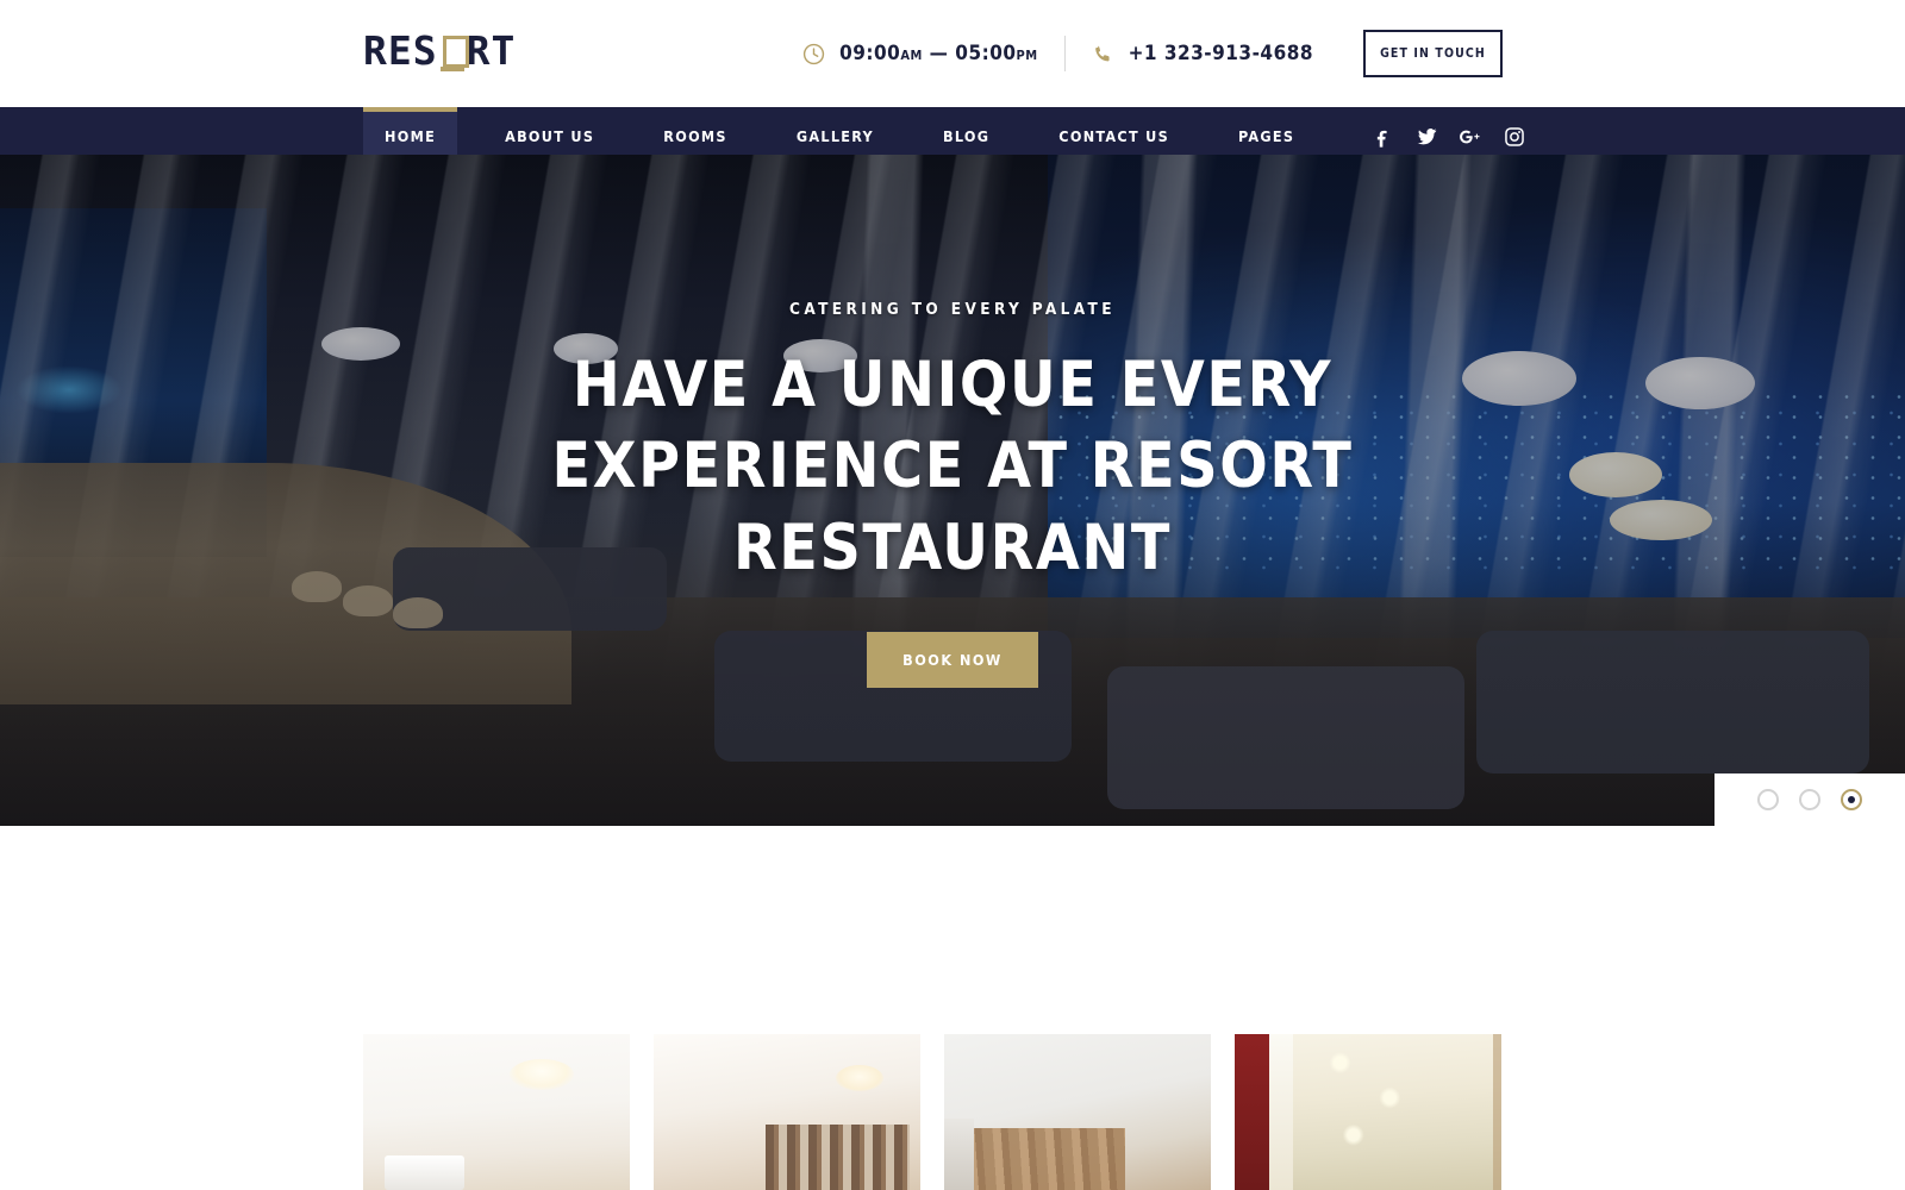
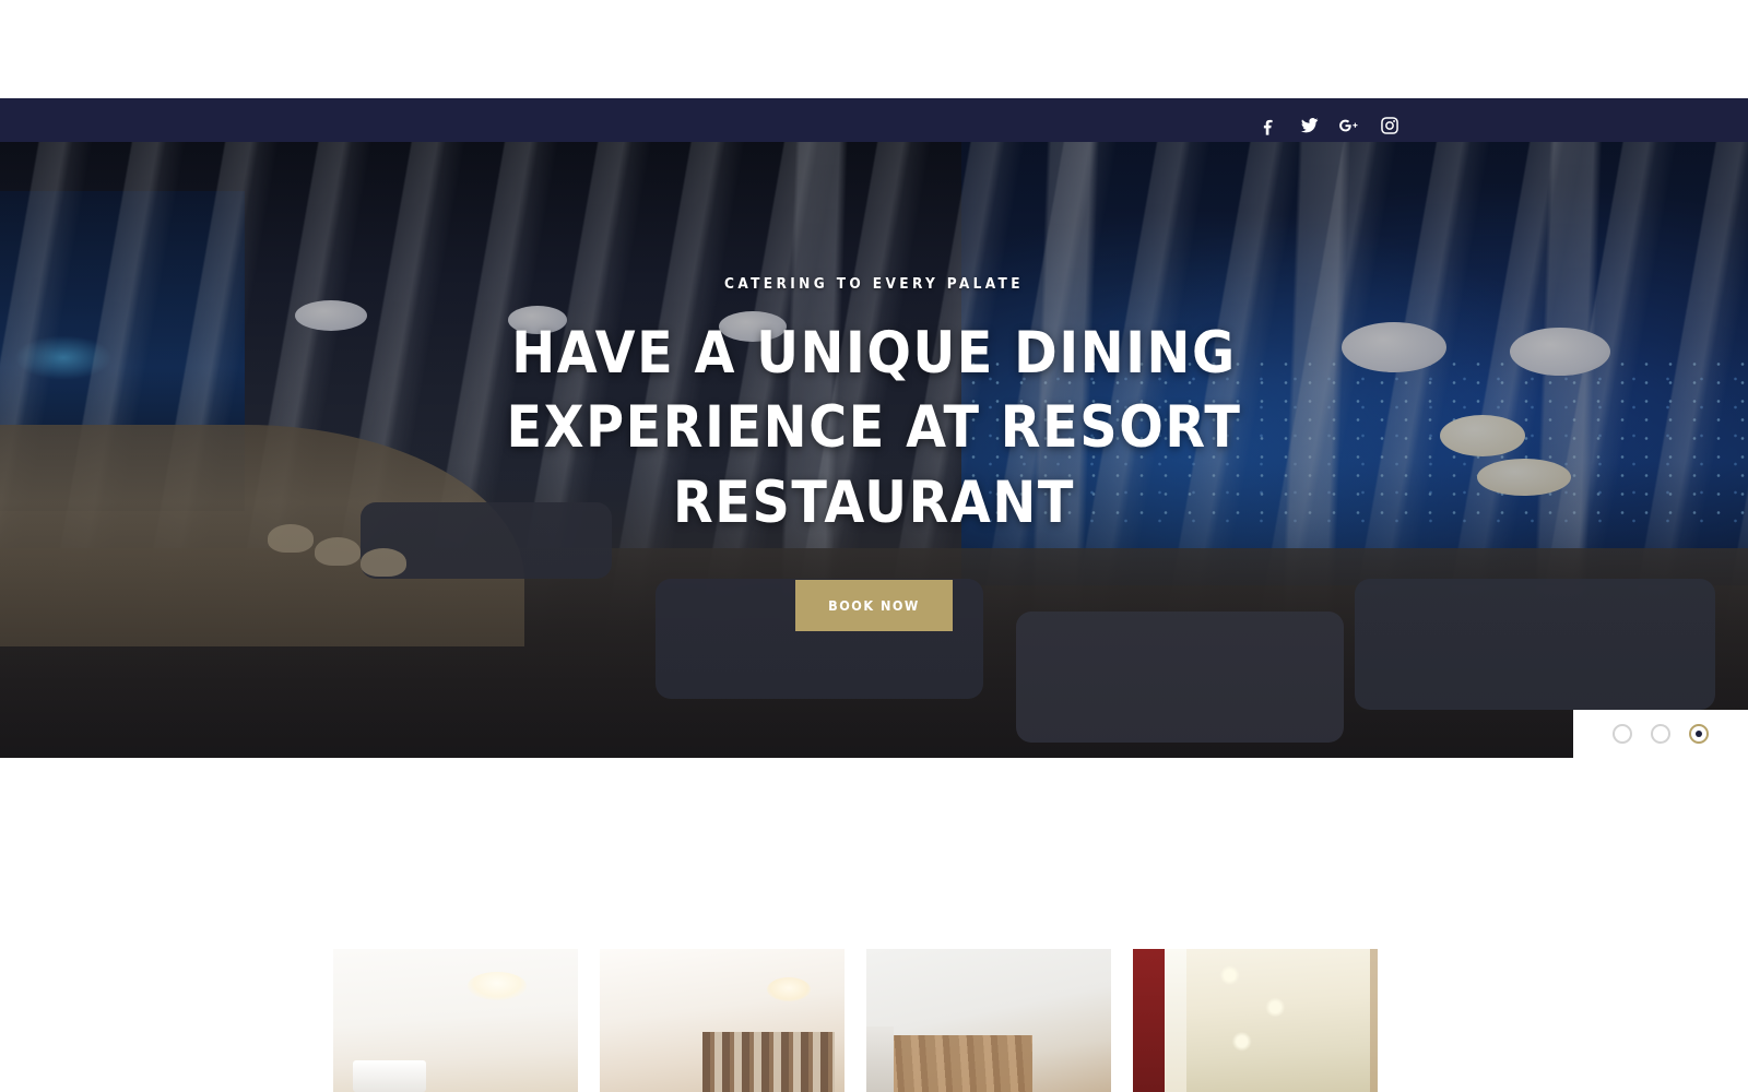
- RES
- RT
- 09:00AM — 05:00PM
- +1 323-913-4688
- GET IN TOUCH
- HOME
- ABOUT US
- ROOMS
- GALLERY
- BLOG
- CONTACT US
- PAGES
  CATERING TO EVERY PALATE
- HAVE A UNIQUE EVERY EXPERIENCE AT RESORT RESTAURANT
+ HAVE A UNIQUE DINING EXPERIENCE AT RESORT RESTAURANT
  BOOK NOW
